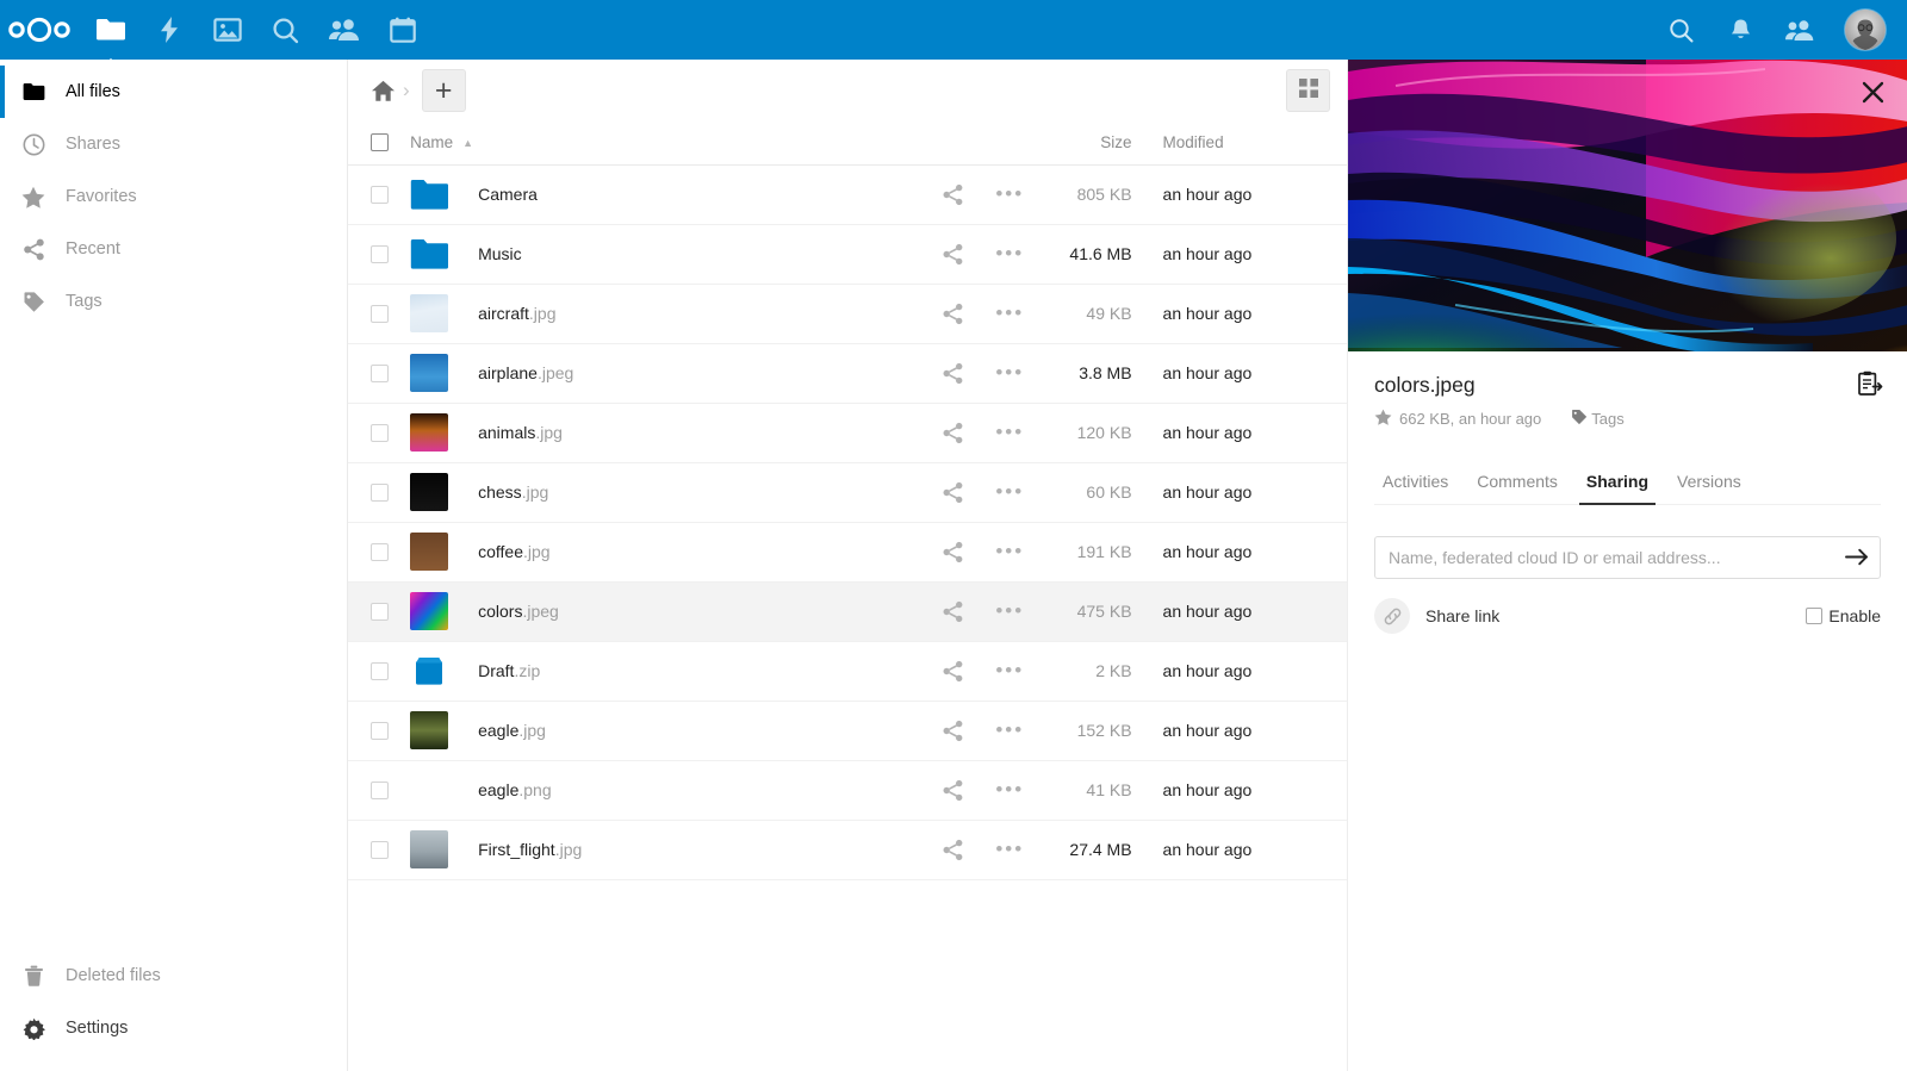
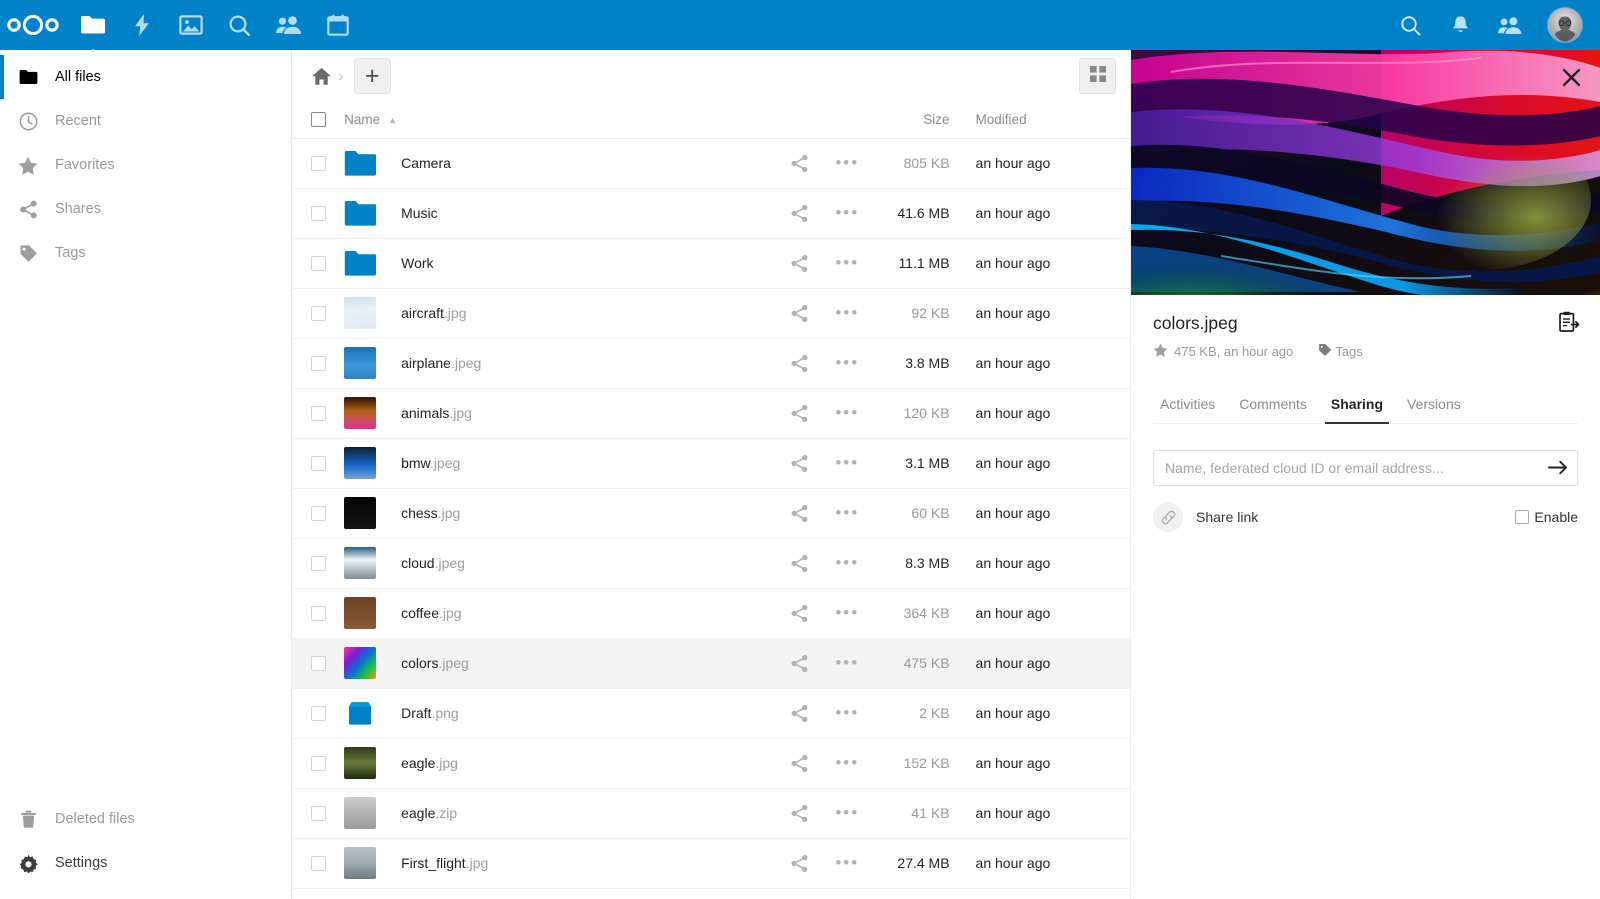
  All files
- Shares
+ Recent
  Favorites
- Recent
+ Shares
  Tags
  Deleted files
  Settings
  ›
  +
  	Name ▲			Size	Modified
  	Camera		•••	805 KB	an hour ago
  	Music		•••	41.6 MB	an hour ago
+ 	Work		•••	11.1 MB	an hour ago
- 	aircraft.jpg		•••	49 KB	an hour ago
+ 	aircraft.jpg		•••	92 KB	an hour ago
  	airplane.jpeg		•••	3.8 MB	an hour ago
  	animals.jpg		•••	120 KB	an hour ago
+ 	bmw.jpeg		•••	3.1 MB	an hour ago
  	chess.jpg		•••	60 KB	an hour ago
+ 	cloud.jpeg		•••	8.3 MB	an hour ago
- 	coffee.jpg		•••	191 KB	an hour ago
+ 	coffee.jpg		•••	364 KB	an hour ago
  	colors.jpeg		•••	475 KB	an hour ago
- 	Draft.zip		•••	2 KB	an hour ago
+ 	Draft.png		•••	2 KB	an hour ago
  	eagle.jpg		•••	152 KB	an hour ago
- 	eagle.png		•••	41 KB	an hour ago
+ 	eagle.zip		•••	41 KB	an hour ago
  	First_flight.jpg		•••	27.4 MB	an hour ago
  colors.jpeg
- 662 KB, an hour ago
+ 475 KB, an hour ago
  Tags
  Activities
  Comments
  Sharing
  Versions
  Name, federated cloud ID or email address...
  Share link
  Enable
